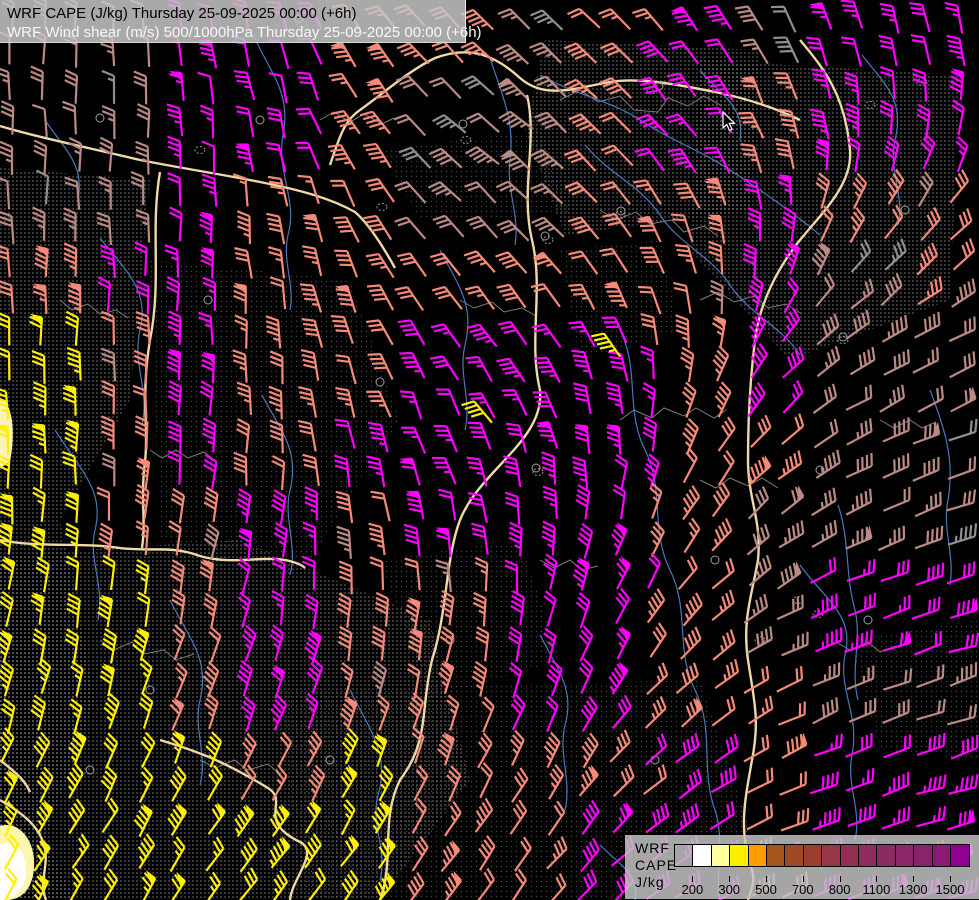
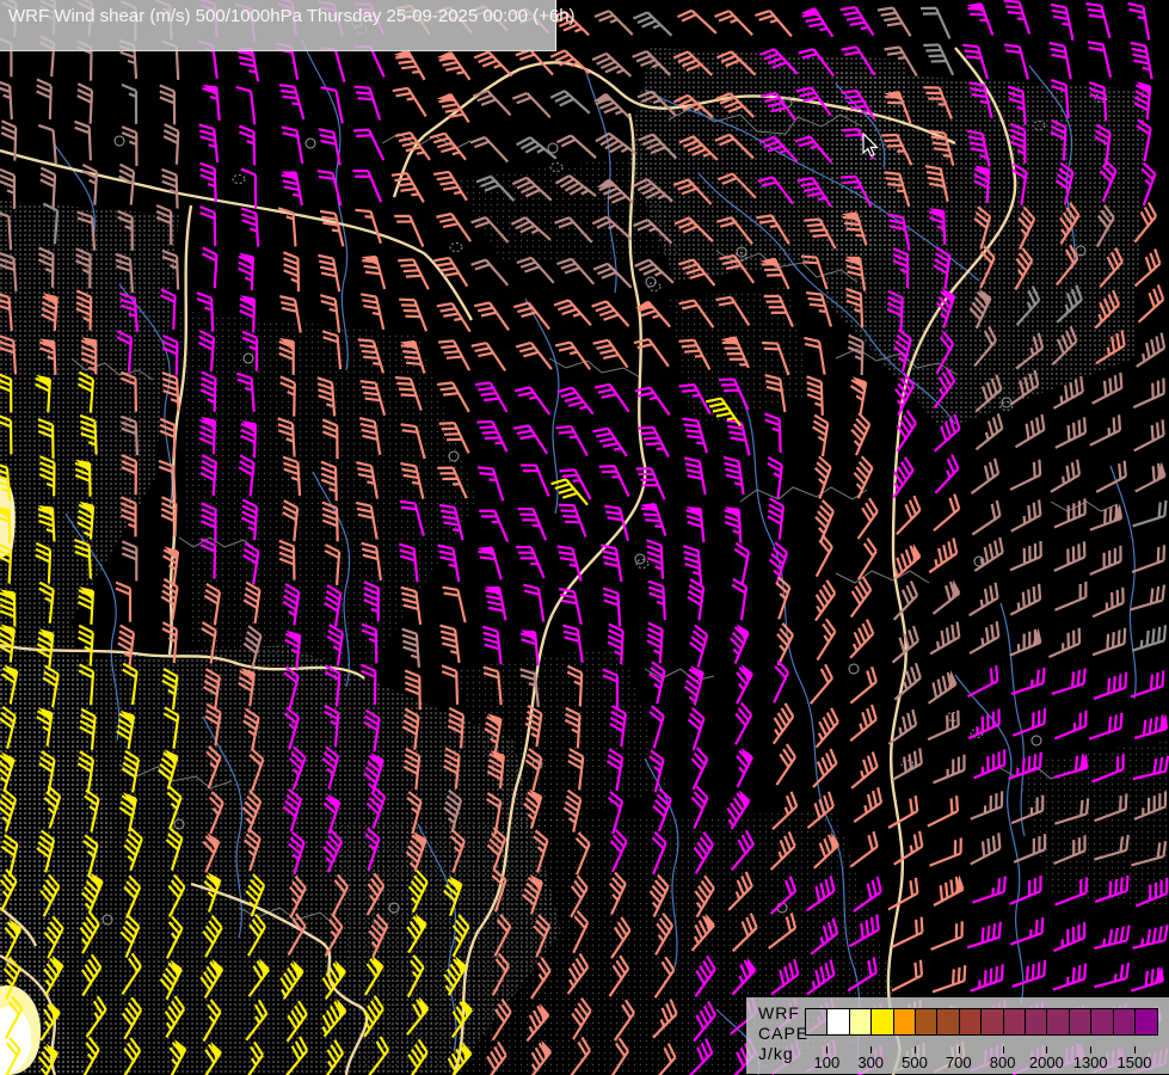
- WRF CAPE (J/kg) Thursday 25-09-2025 00:00 (+6h)
  WRF Wind shear (m/s) 500/1000hPa Thursday 25-09-2025 00:00 (+6h)
  WRF
  CAPE
  J/kg
- 200
+ 100
  300
  500
  700
  800
- 1100
+ 2000
  1300
  1500
